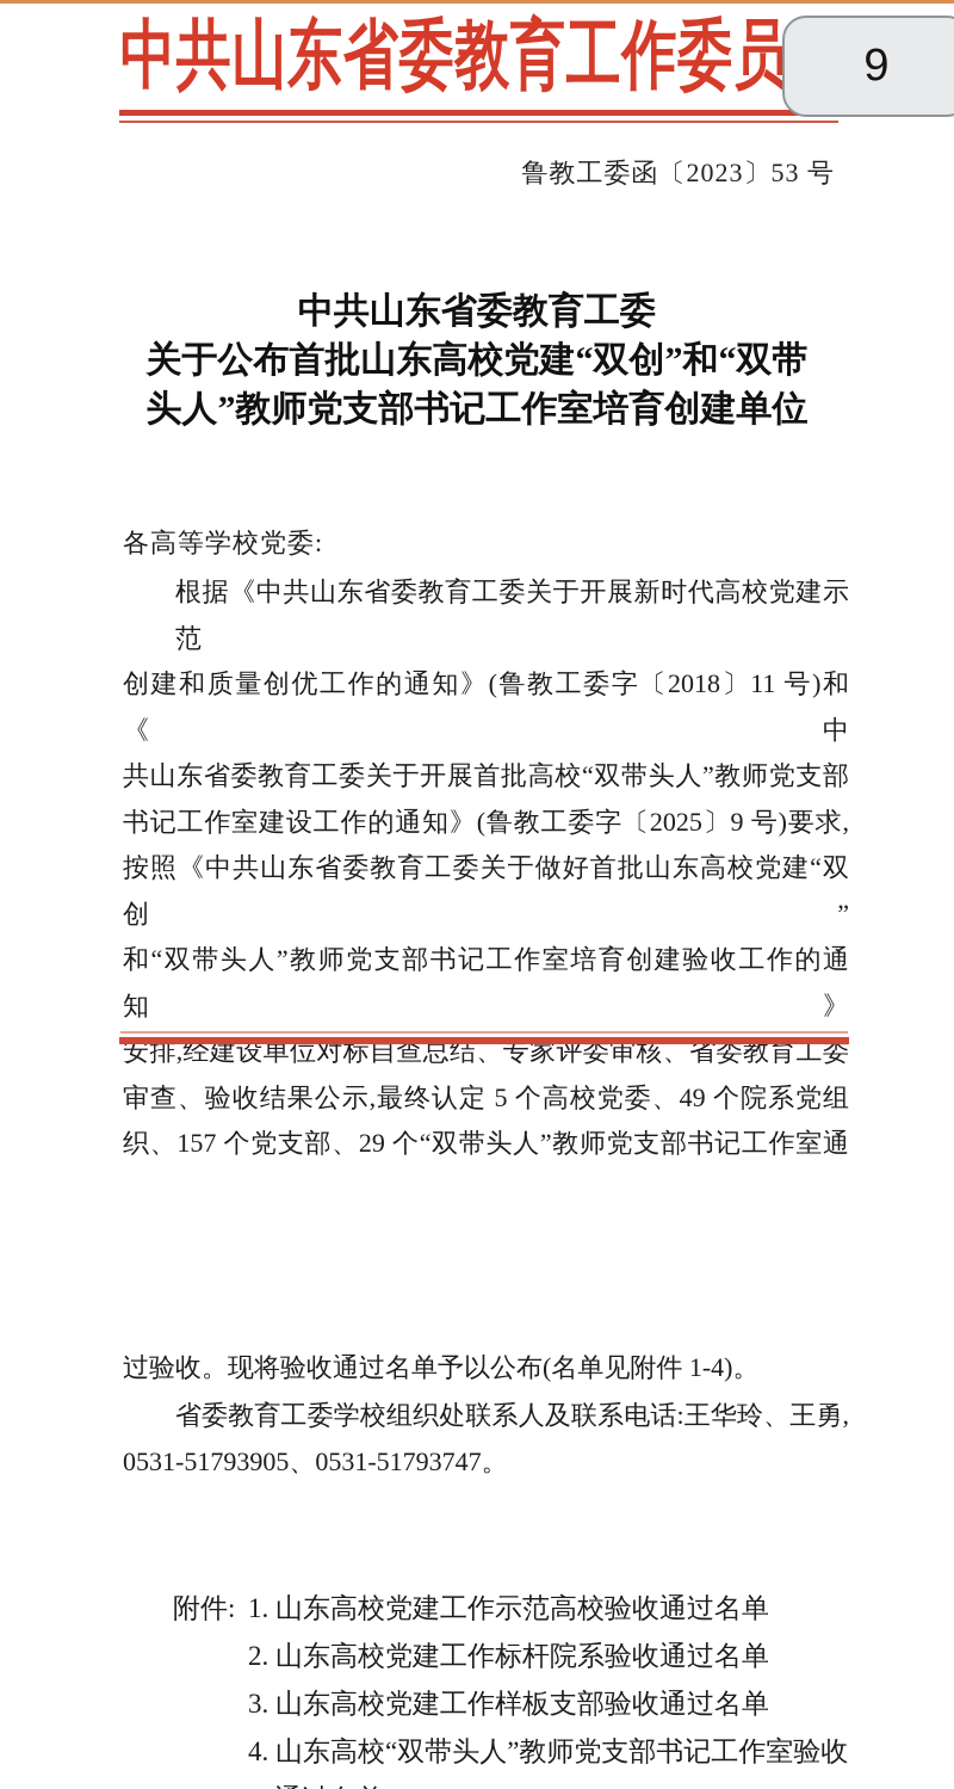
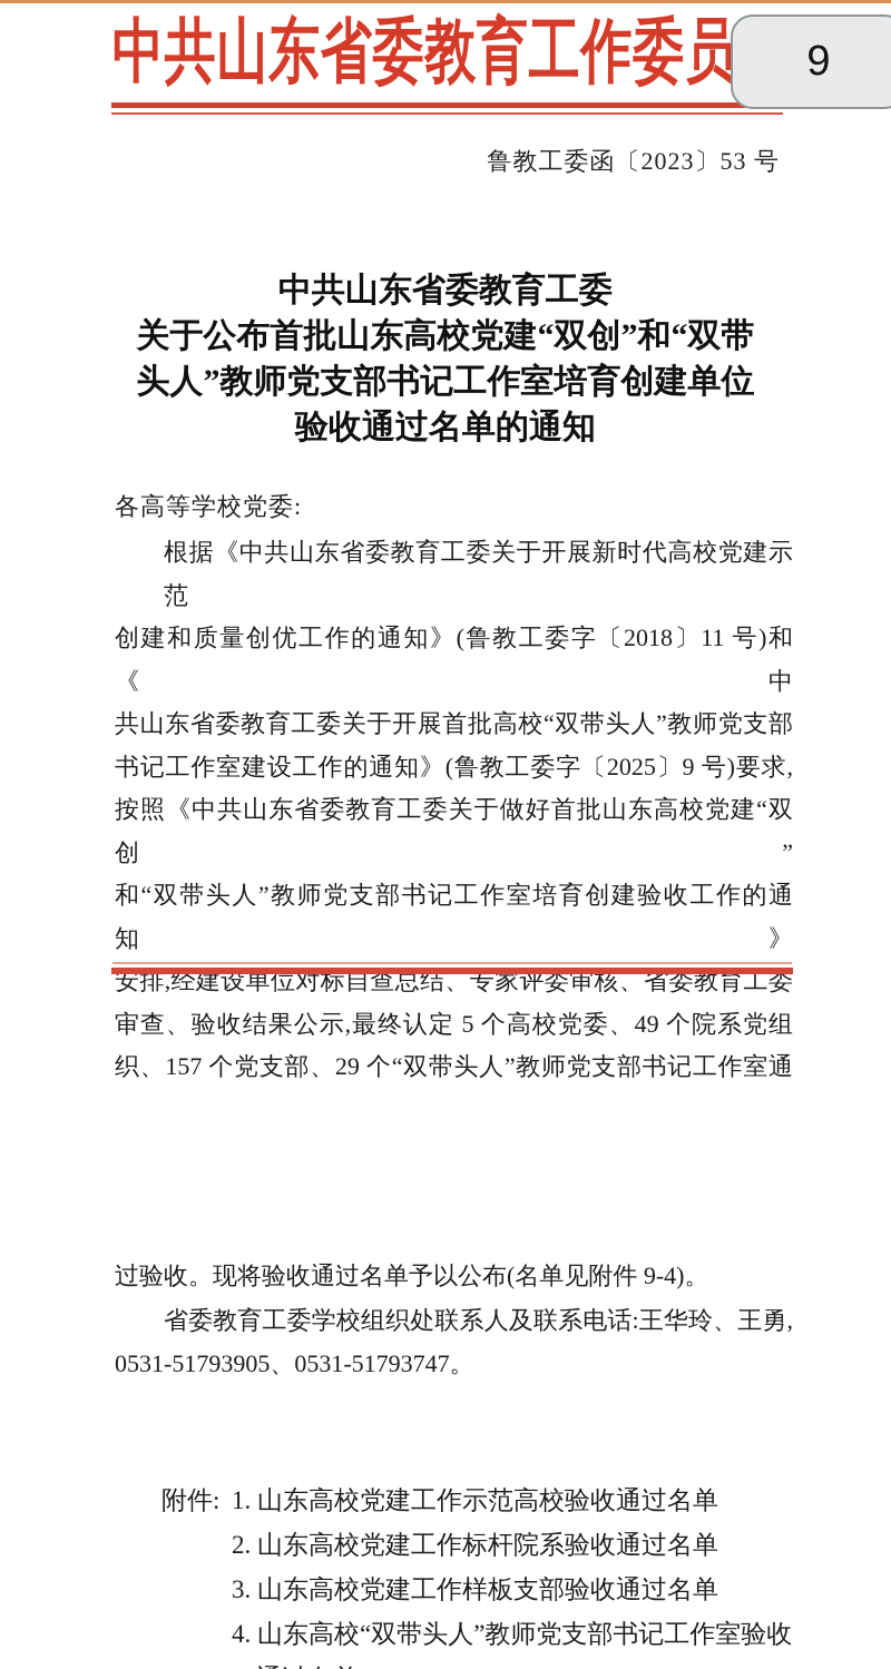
  中共山东省委教育工作委员
  9
  鲁教工委函〔2023〕53 号
  中共山东省委教育工委
  关于公布首批山东高校党建“双创”和“双带
  头人”教师党支部书记工作室培育创建单位
+ 验收通过名单的通知
  各高等学校党委:
  根据《中共山东省委教育工委关于开展新时代高校党建示范
  创建和质量创优工作的通知》(鲁教工委字〔2018〕11 号)和《中
  共山东省委教育工委关于开展首批高校“双带头人”教师党支部
  书记工作室建设工作的通知》(鲁教工委字〔2025〕9 号)要求,
  按照《中共山东省委教育工委关于做好首批山东高校党建“双创”
  和“双带头人”教师党支部书记工作室培育创建验收工作的通知》
  安排,经建设单位对标自查总结、专家评委审核、省委教育工委
  审查、验收结果公示,最终认定 5 个高校党委、49 个院系党组
  织、157 个党支部、29 个“双带头人”教师党支部书记工作室通
- 过验收。现将验收通过名单予以公布(名单见附件 1-4)。
+ 过验收。现将验收通过名单予以公布(名单见附件 9-4)。
  省委教育工委学校组织处联系人及联系电话:王华玲、王勇,
  0531-51793905、0531-51793747。
  附件:
  1. 山东高校党建工作示范高校验收通过名单
  2. 山东高校党建工作标杆院系验收通过名单
  3. 山东高校党建工作样板支部验收通过名单
  4. 山东高校“双带头人”教师党支部书记工作室验收
